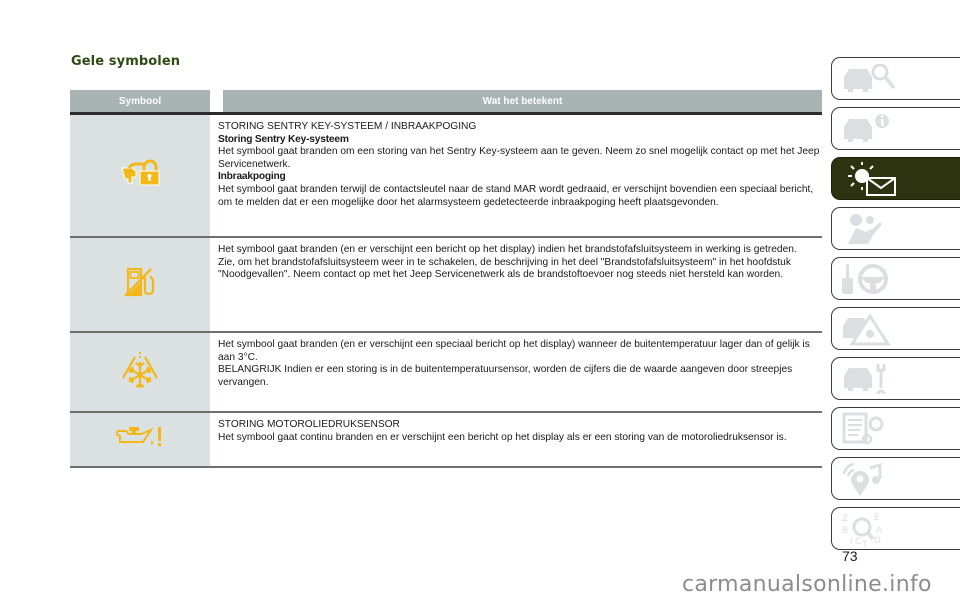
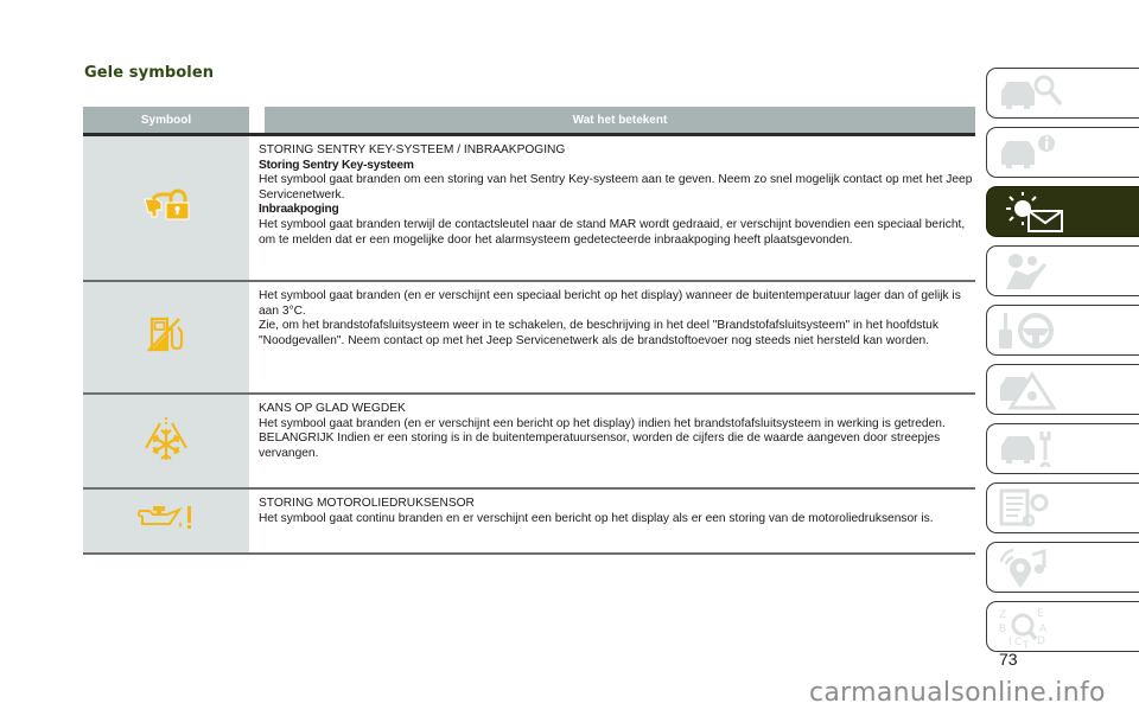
  Gele symbolen
  Symbool
  Wat het betekent
  STORING SENTRY KEY-SYSTEEM / INBRAAKPOGING
  Storing Sentry Key-systeem
  Het symbool gaat branden om een storing van het Sentry Key-systeem aan te geven. Neem zo snel mogelijk contact op met het Jeep Servicenetwerk.
  Inbraakpoging
  Het symbool gaat branden terwijl de contactsleutel naar de stand MAR wordt gedraaid, er verschijnt bovendien een speciaal bericht, om te melden dat er een mogelijke door het alarmsysteem gedetecteerde inbraakpoging heeft plaatsgevonden.
- Het symbool gaat branden (en er verschijnt een bericht op het display) indien het brandstofafsluitsysteem in werking is getreden.
+ Het symbool gaat branden (en er verschijnt een speciaal bericht op het display) wanneer de buitentemperatuur lager dan of gelijk is aan 3°C.
  Zie, om het brandstofafsluitsysteem weer in te schakelen, de beschrijving in het deel "Brandstofafsluitsysteem" in het hoofdstuk "Noodgevallen". Neem contact op met het Jeep Servicenetwerk als de brandstoftoevoer nog steeds niet hersteld kan worden.
+ KANS OP GLAD WEGDEK
- Het symbool gaat branden (en er verschijnt een speciaal bericht op het display) wanneer de buitentemperatuur lager dan of gelijk is aan 3°C.
+ Het symbool gaat branden (en er verschijnt een bericht op het display) indien het brandstofafsluitsysteem in werking is getreden.
  BELANGRIJK Indien er een storing is in de buitentemperatuursensor, worden de cijfers die de waarde aangeven door streepjes vervangen.
  STORING MOTOROLIEDRUKSENSOR
  Het symbool gaat continu branden en er verschijnt een bericht op het display als er een storing van de motoroliedruksensor is.
  Z
  B
  I
  C
  T
  E
  A
  D
  73
  carmanualsonline.info
